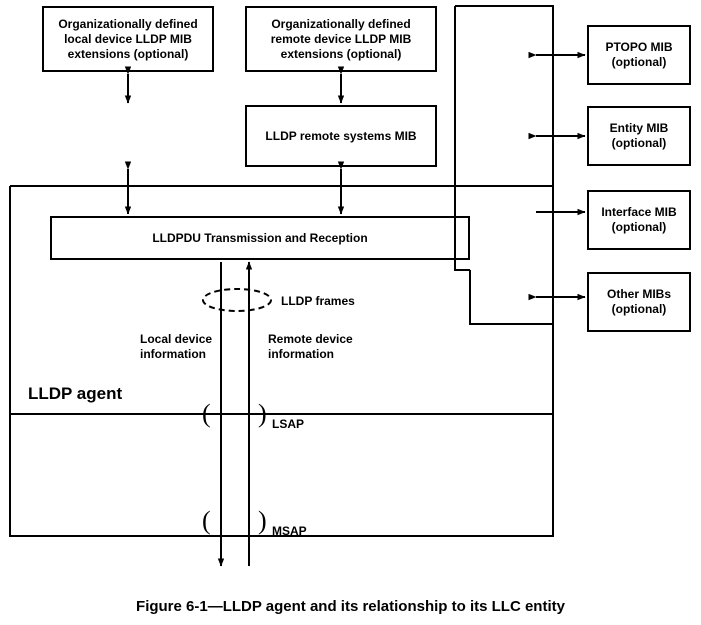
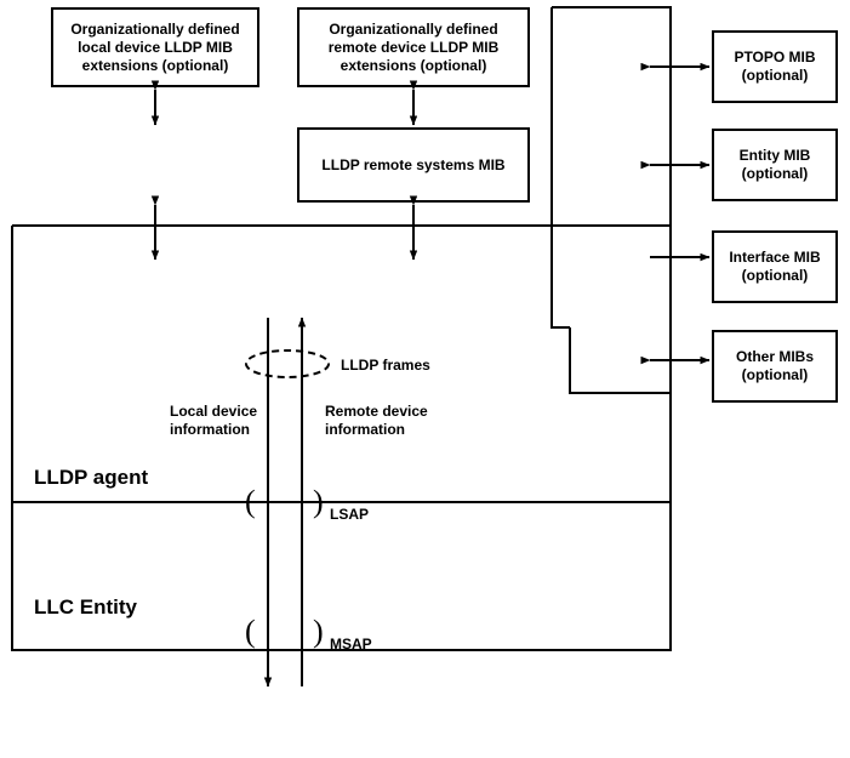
  Organizationally defined
  local device LLDP MIB
  extensions (optional)
  Organizationally defined
  remote device LLDP MIB
  extensions (optional)
  LLDP remote systems MIB
- LLDPDU Transmission and Reception
  PTOPO MIB
  (optional)
  Entity MIB
  (optional)
  Interface MIB
  (optional)
  Other MIBs
  (optional)
  LLDP frames
  Local device
  information
  Remote device
  information
  LLDP agent
+ LLC Entity
  LSAP
  MSAP
  (
  )
  (
  )
- Figure 6-1—LLDP agent and its relationship to its LLC entity
